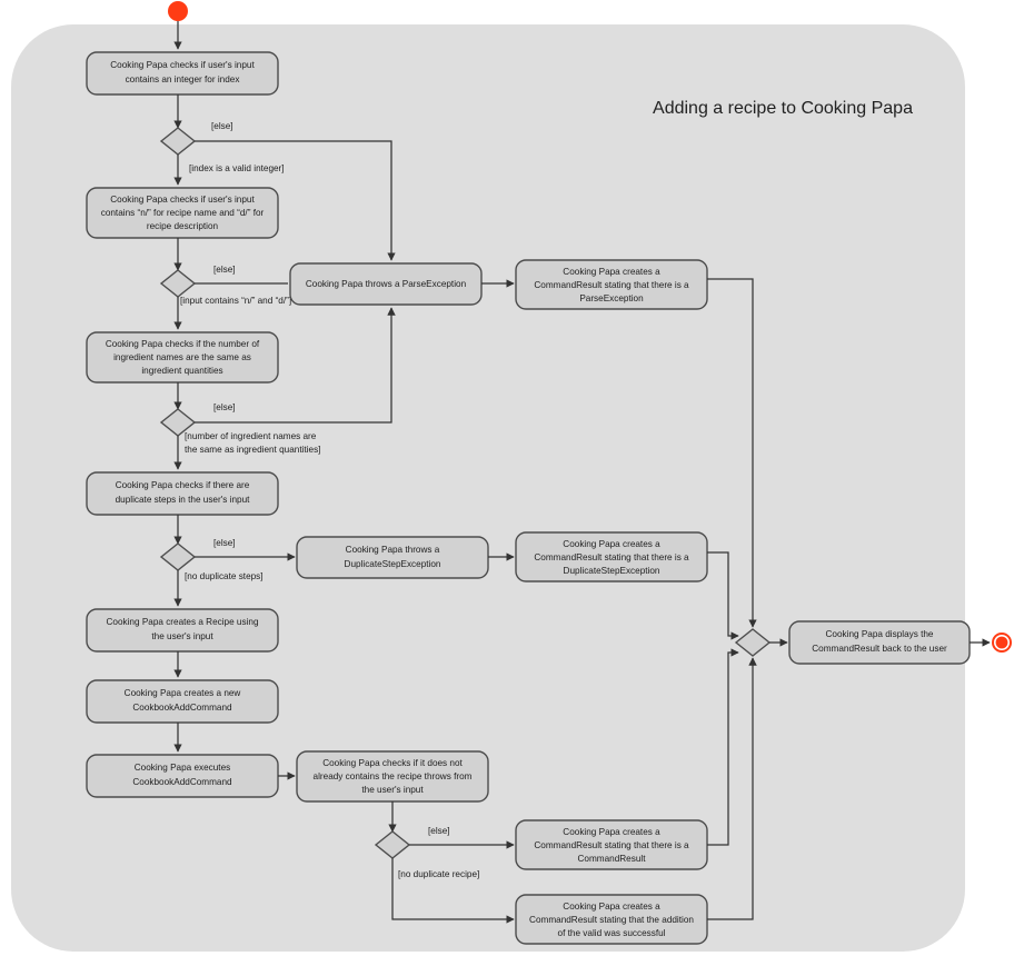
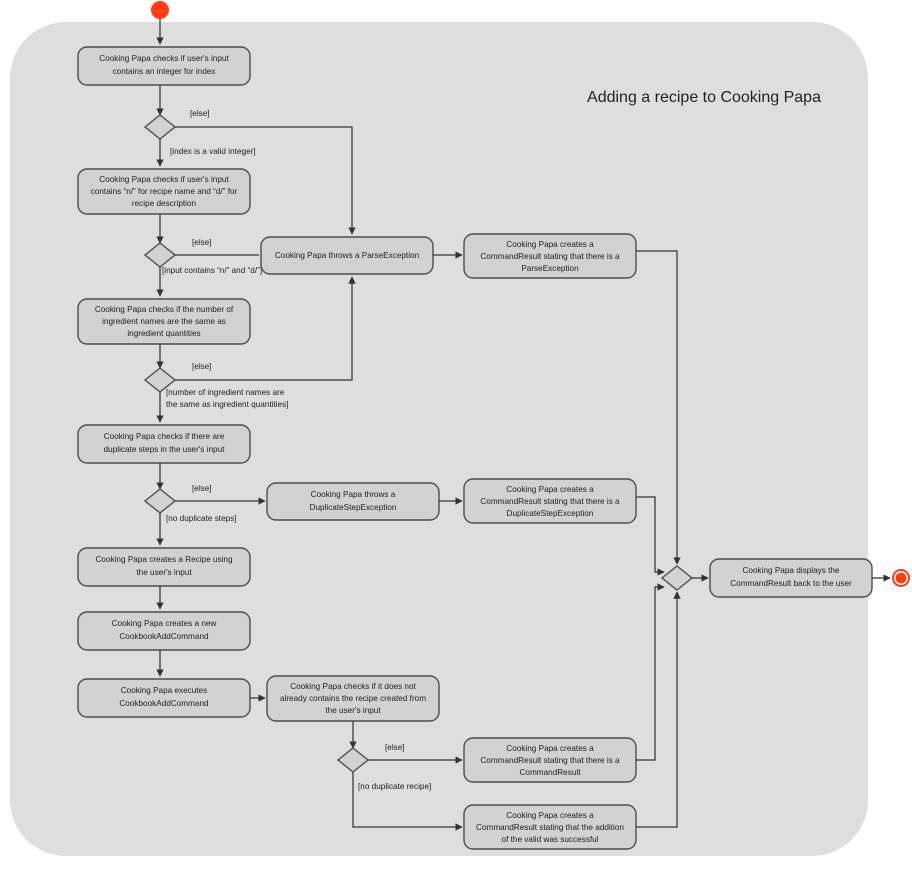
  Adding a recipe to Cooking Papa
  Cooking Papa checks if user's input
  contains an integer for index
  [else]
  [index is a valid integer]
  Cooking Papa checks if user's input
  contains “n/” for recipe name and “d/” for
  recipe description
  [else]
  [input contains “n/” and “d/”]
  Cooking Papa throws a ParseException
  Cooking Papa creates a
  CommandResult stating that there is a
  ParseException
  Cooking Papa checks if the number of
  ingredient names are the same as
  ingredient quantities
  [else]
  [number of ingredient names are
  the same as ingredient quantities]
  Cooking Papa checks if there are
  duplicate steps in the user's input
  [else]
  [no duplicate steps]
  Cooking Papa throws a
  DuplicateStepException
  Cooking Papa creates a
  CommandResult stating that there is a
  DuplicateStepException
  Cooking Papa creates a Recipe using
  the user's input
  Cooking Papa creates a new
  CookbookAddCommand
  Cooking Papa executes
  CookbookAddCommand
  Cooking Papa checks if it does not
- already contains the recipe throws from
+ already contains the recipe created from
  the user's input
  [else]
  [no duplicate recipe]
  Cooking Papa creates a
  CommandResult stating that there is a
  CommandResult
  Cooking Papa creates a
  CommandResult stating that the addition
  of the valid was successful
  Cooking Papa displays the
  CommandResult back to the user
